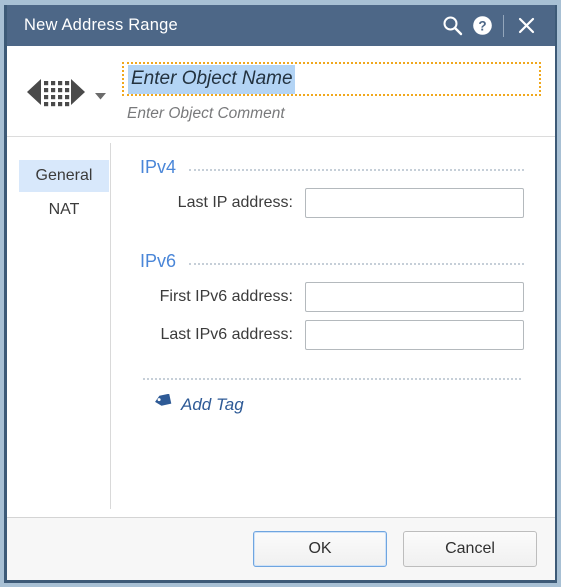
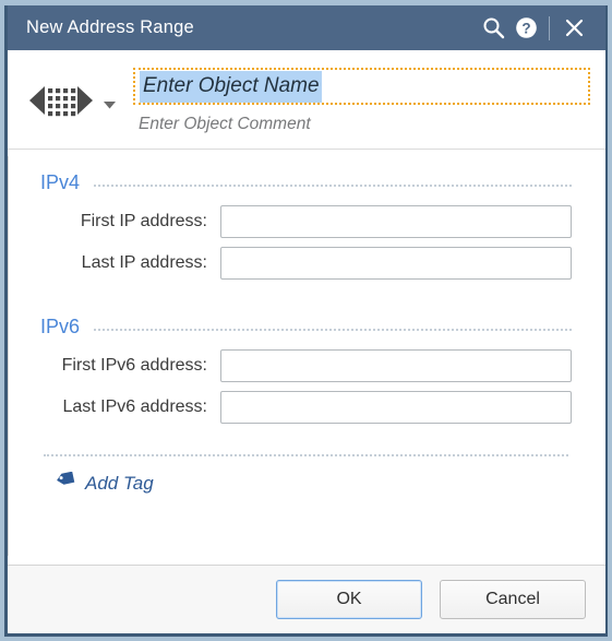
  New Address Range
  ?
  Enter Object Name
  Enter Object Comment
- General
- NAT
  IPv4
+ First IP address:
  Last IP address:
  IPv6
  First IPv6 address:
  Last IPv6 address:
  Add Tag
  OK
  Cancel
